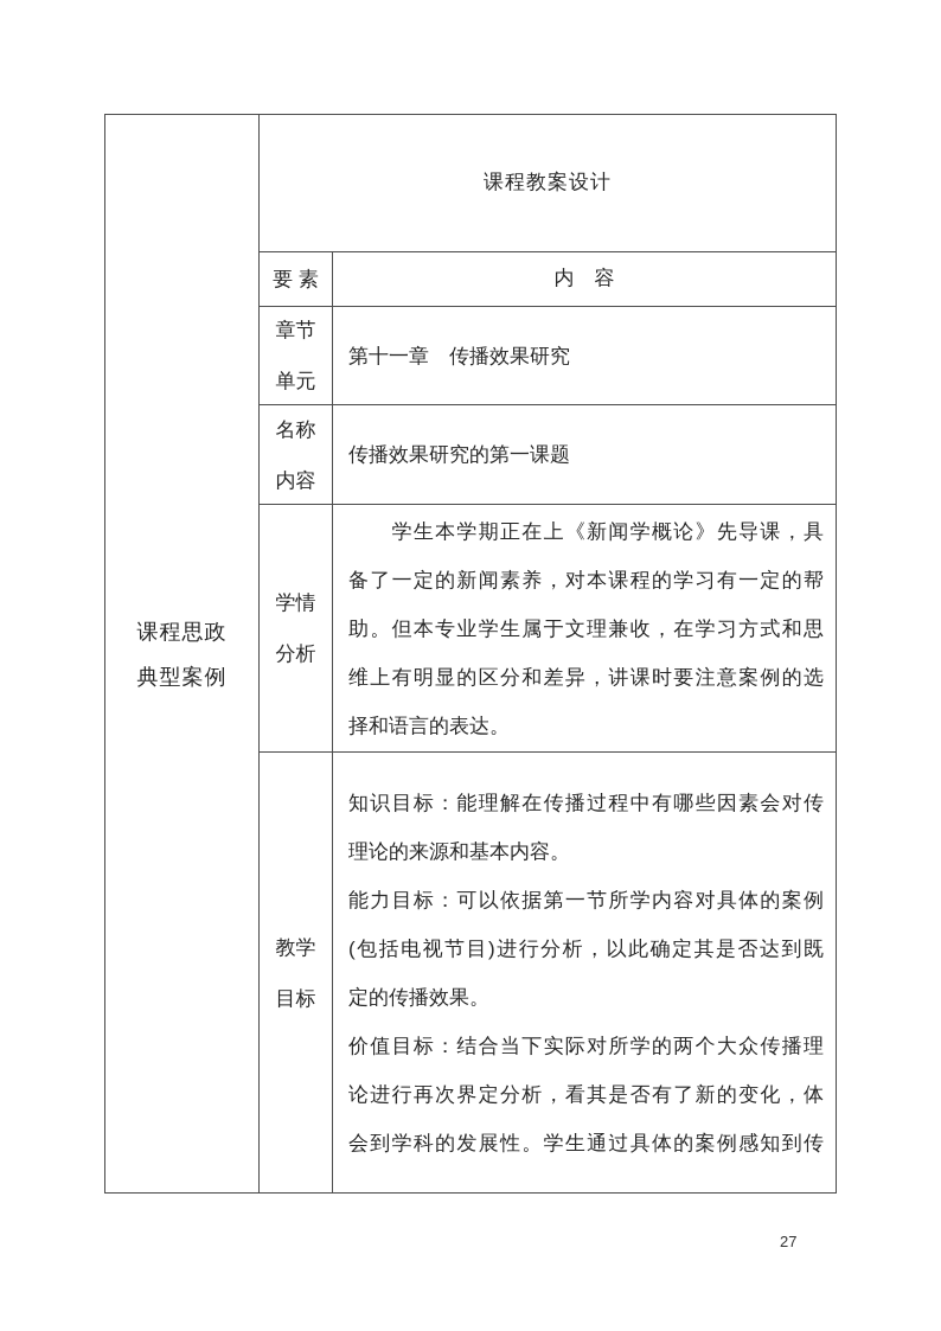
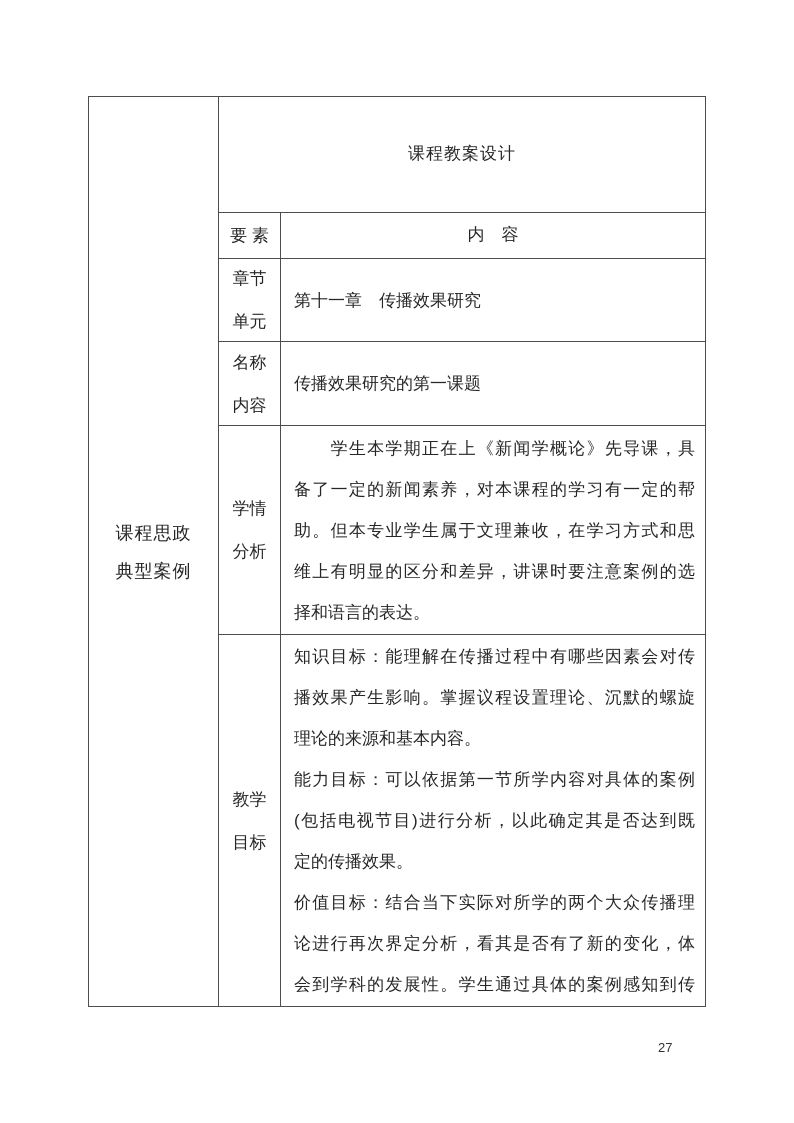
  课程思政
  典型案例
  课程教案设计
  要 素
  内 容
  章节
  单元
  第十一章 传播效果研究
  名称
  内容
  传播效果研究的第一课题
  学情
  分析
  学生本学期正在上《新闻学概论》先导课，具
  备了一定的新闻素养，对本课程的学习有一定的帮
  助。但本专业学生属于文理兼收，在学习方式和思
  维上有明显的区分和差异，讲课时要注意案例的选
  择和语言的表达。
  教学
  目标
  知识目标：能理解在传播过程中有哪些因素会对传
+ 播效果产生影响。掌握议程设置理论、沉默的螺旋
  理论的来源和基本内容。
  能力目标：可以依据第一节所学内容对具体的案例
  (包括电视节目)进行分析，以此确定其是否达到既
  定的传播效果。
  价值目标：结合当下实际对所学的两个大众传播理
  论进行再次界定分析，看其是否有了新的变化，体
  会到学科的发展性。学生通过具体的案例感知到传
  27
